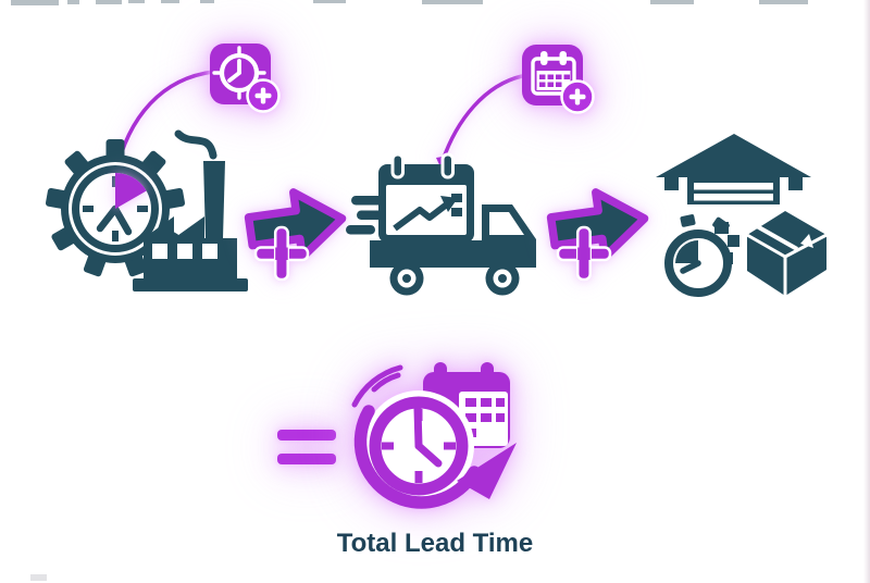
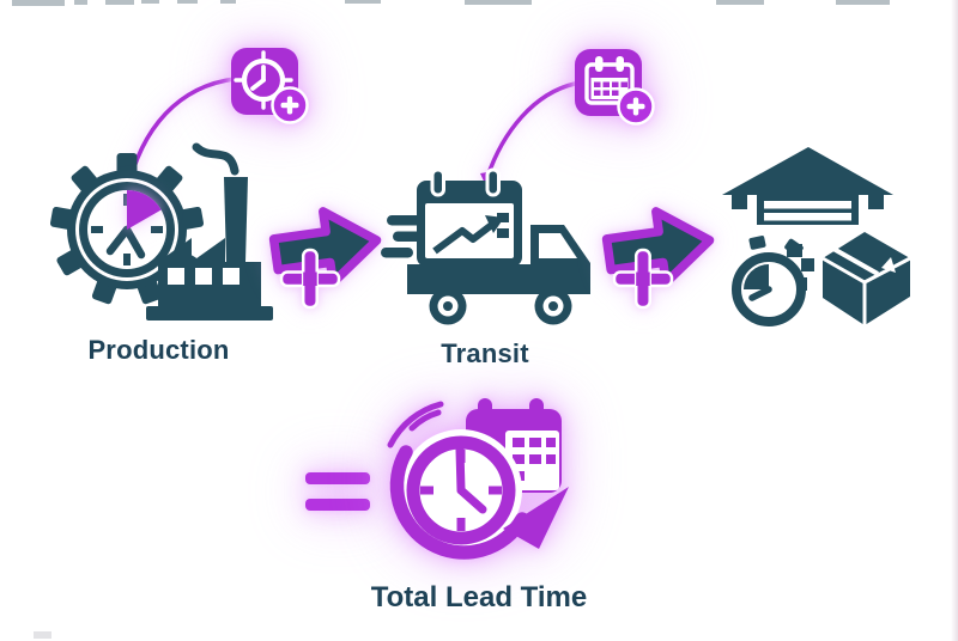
+ Production
+ Transit
  Total Lead Time
